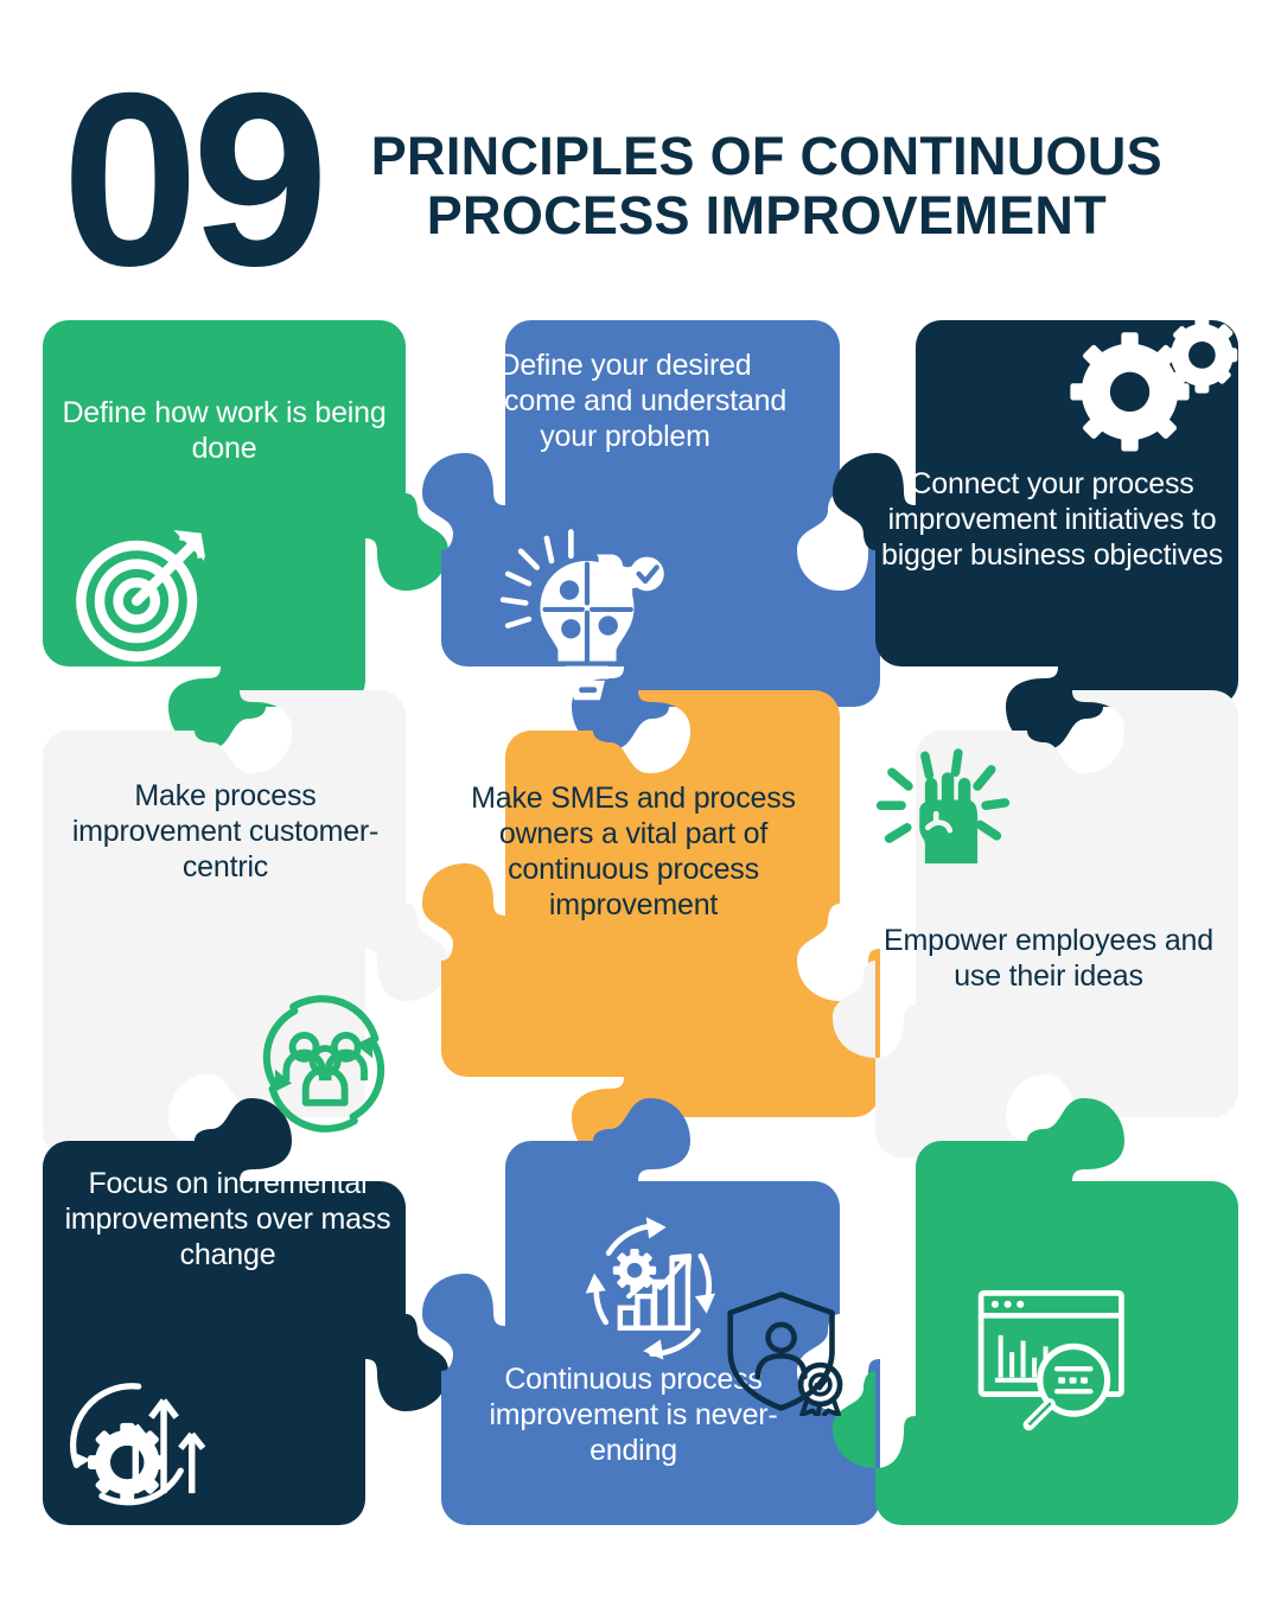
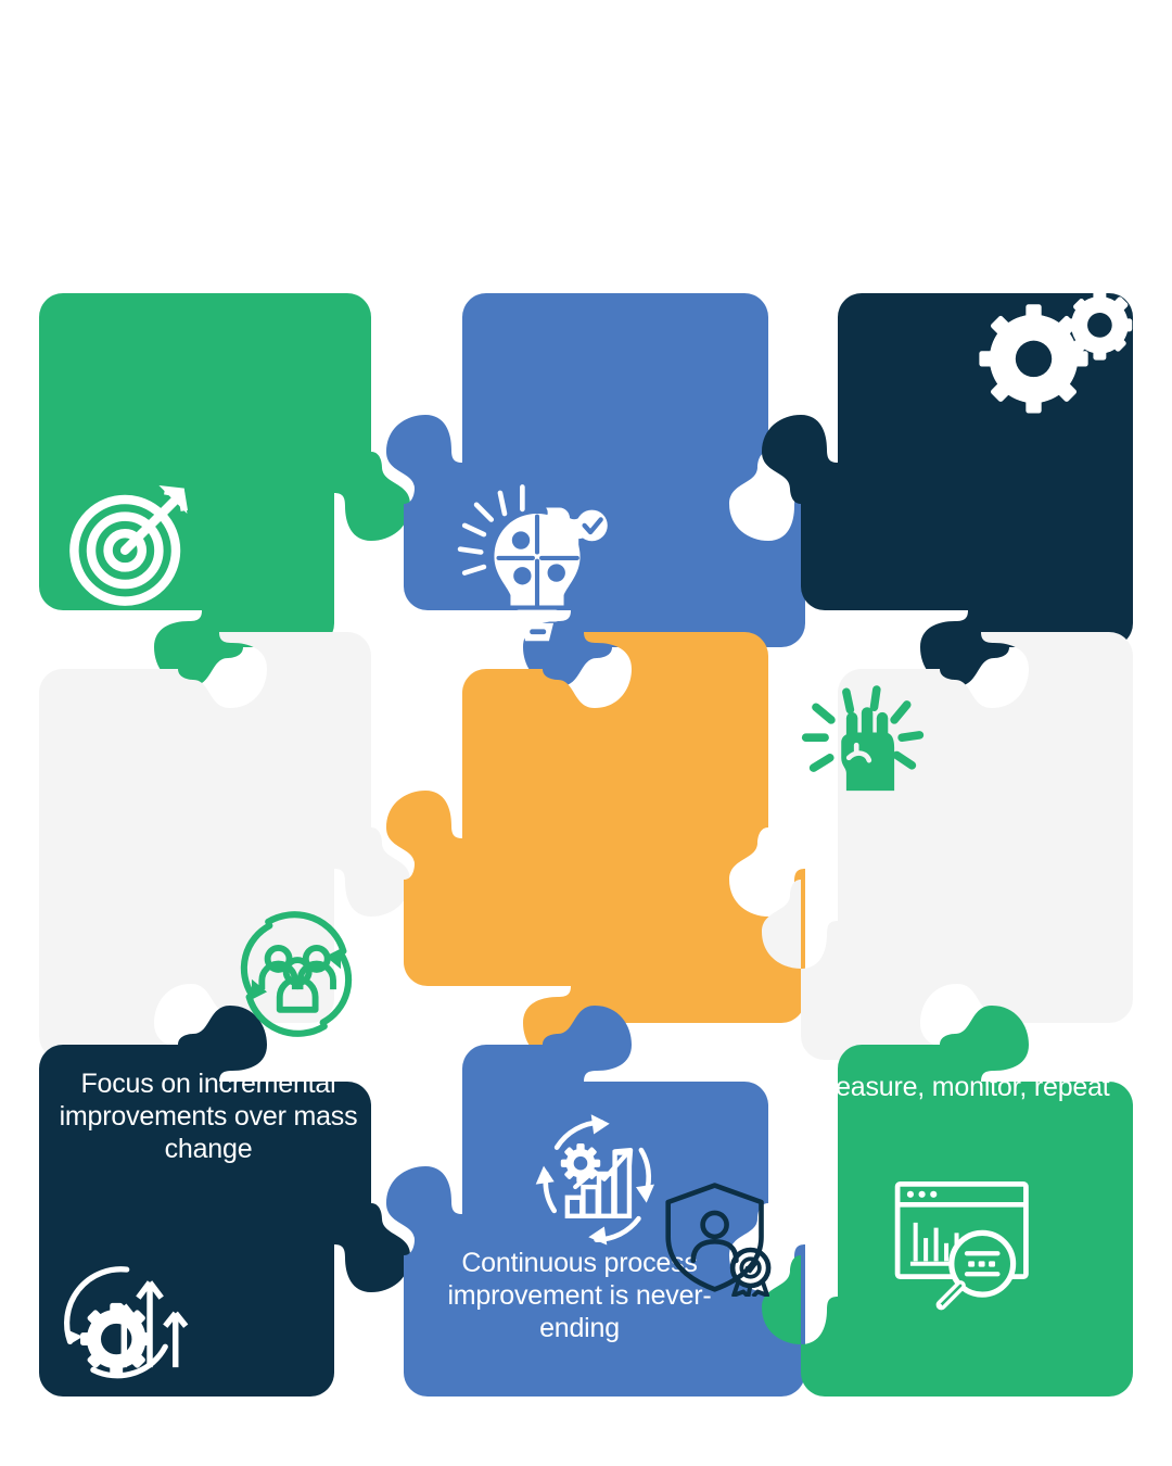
- 09
- PRINCIPLES OF CONTINUOUS PROCESS IMPROVEMENT
- Define how work is being done
- Define your desired outcome and understand your problem
- Connect your process improvement initiatives to bigger business objectives
- Make process improvement customer-centric
- Make SMEs and process owners a vital part of continuous process improvement
- Empower employees and use their ideas
  Focus on incremental improvements over mass change
  Continuous proces improvement is never-ending
+ Measure, monitor, repeat
